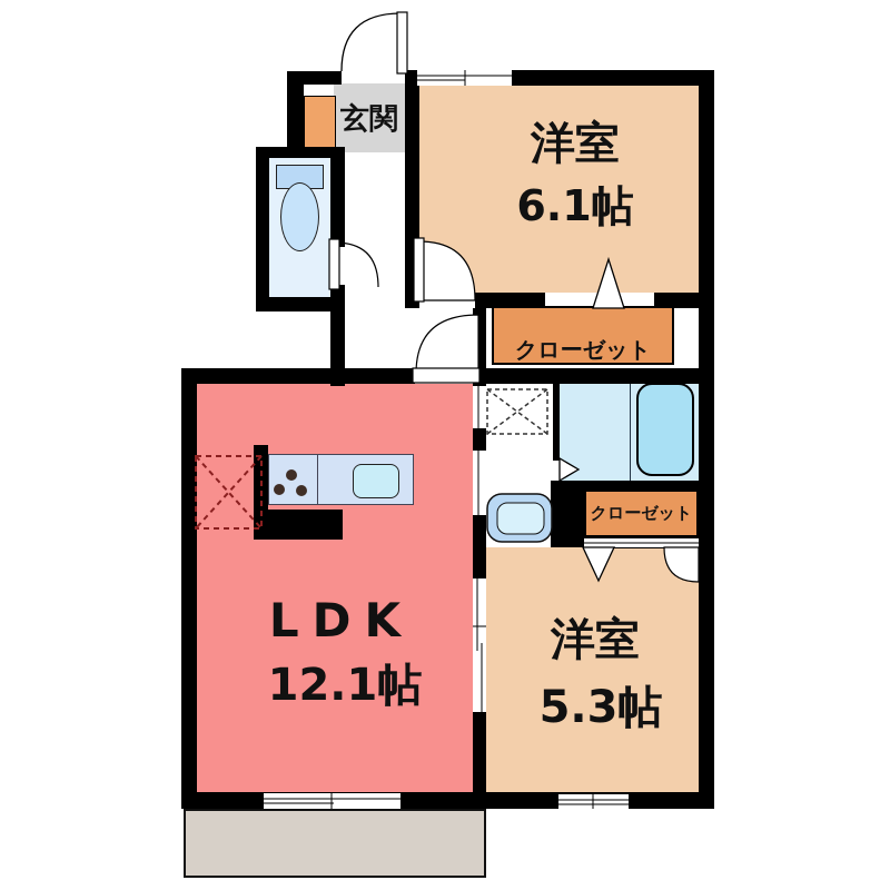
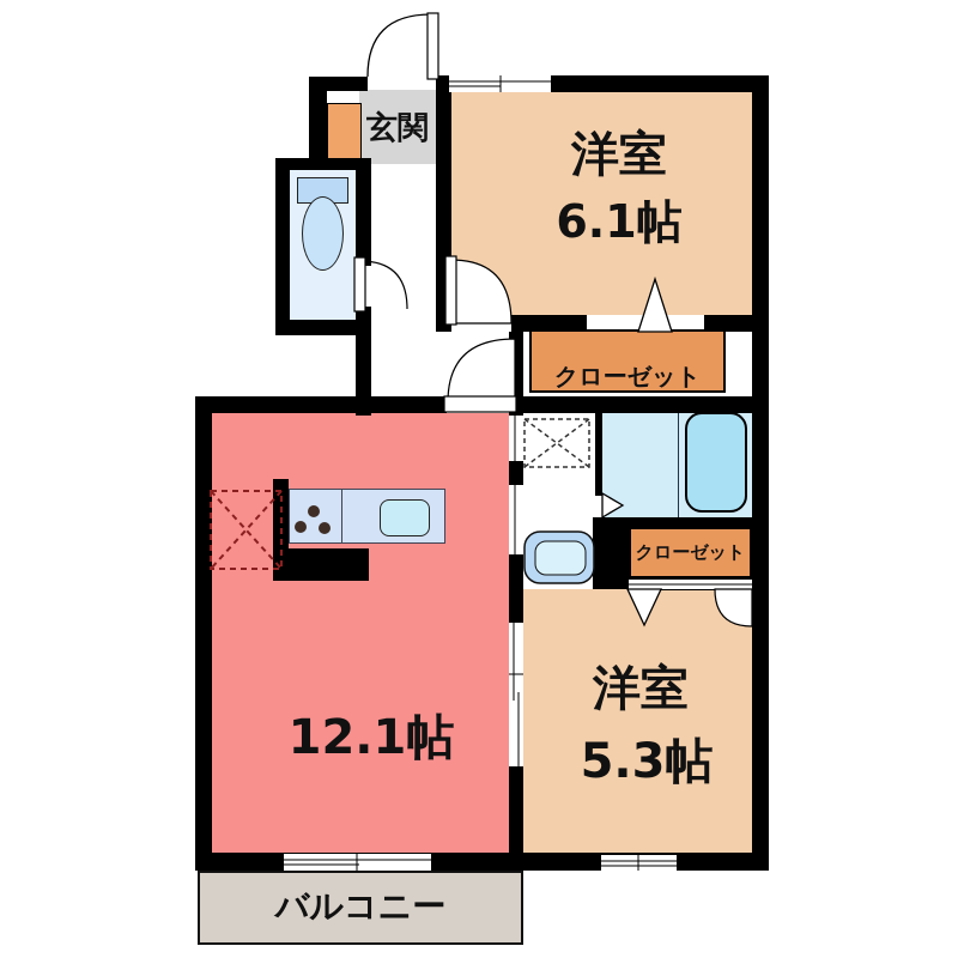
  玄関
  洋室
  6.1帖
  クローゼット
  クローゼット
- LDK
  12.1帖
  洋室
  5.3帖
+ バルコニー
